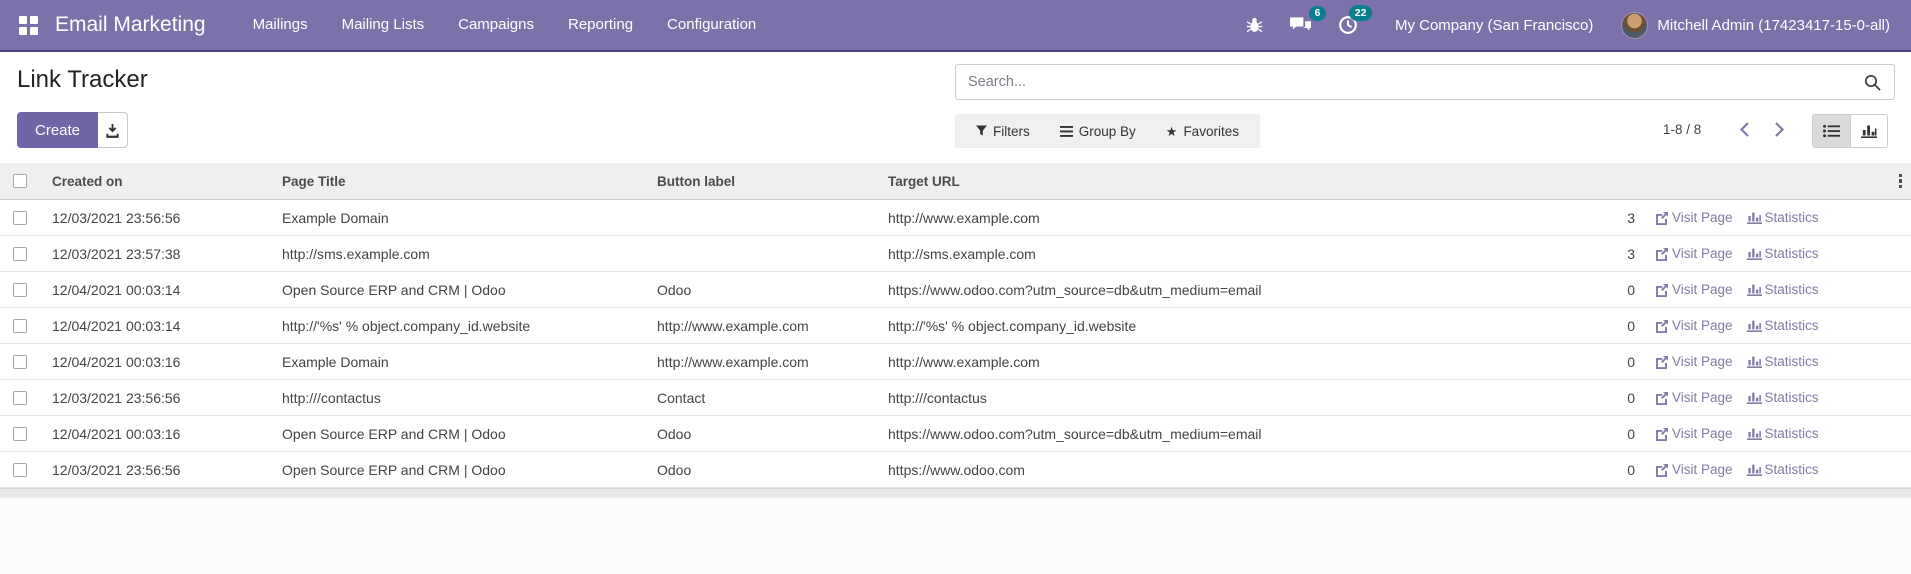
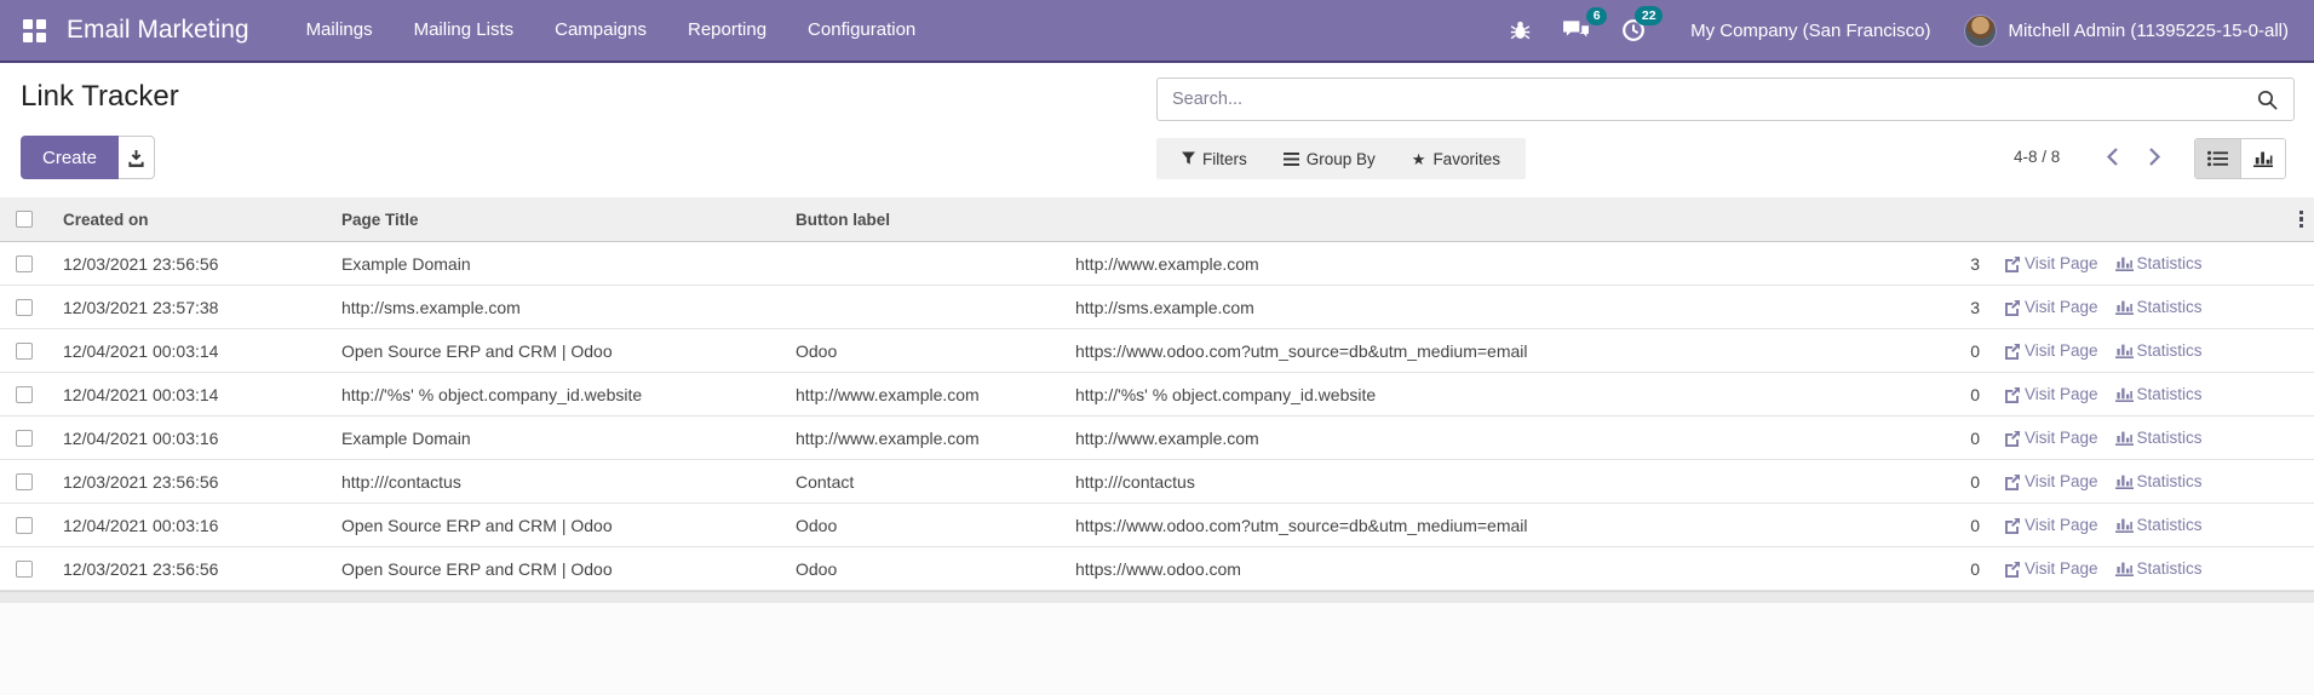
  Email Marketing
  Mailings
  Mailing Lists
  Campaigns
  Reporting
  Configuration
  6
  22
  My Company (San Francisco)
- Mitchell Admin (17423417-15-0-all)
+ Mitchell Admin (11395225-15-0-all)
  Link Tracker
  Create
  Search...
  Filters
  Group By
  ★
  Favorites
- 1-8 / 8
+ 4-8 / 8
  Created on
  Page Title
  Button label
- Target URL
  12/03/2021 23:56:56
  Example Domain
  http://www.example.com
  3
  Visit Page
  Statistics
  12/03/2021 23:57:38
  http://sms.example.com
  http://sms.example.com
  3
  Visit Page
  Statistics
  12/04/2021 00:03:14
  Open Source ERP and CRM | Odoo
  Odoo
  https://www.odoo.com?utm_source=db&utm_medium=email
  0
  Visit Page
  Statistics
  12/04/2021 00:03:14
  http://'%s' % object.company_id.website
  http://www.example.com
  http://'%s' % object.company_id.website
  0
  Visit Page
  Statistics
  12/04/2021 00:03:16
  Example Domain
  http://www.example.com
  http://www.example.com
  0
  Visit Page
  Statistics
  12/03/2021 23:56:56
  http:///contactus
  Contact
  http:///contactus
  0
  Visit Page
  Statistics
  12/04/2021 00:03:16
  Open Source ERP and CRM | Odoo
  Odoo
  https://www.odoo.com?utm_source=db&utm_medium=email
  0
  Visit Page
  Statistics
  12/03/2021 23:56:56
  Open Source ERP and CRM | Odoo
  Odoo
  https://www.odoo.com
  0
  Visit Page
  Statistics
